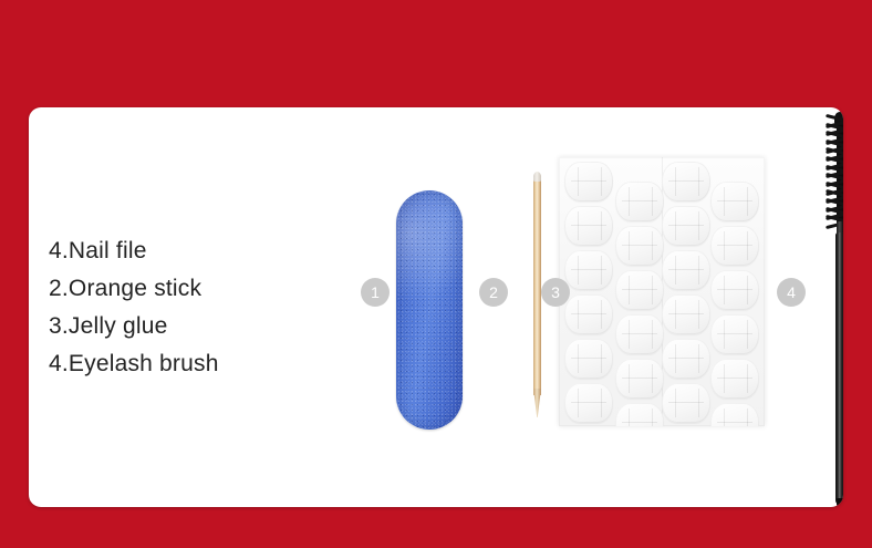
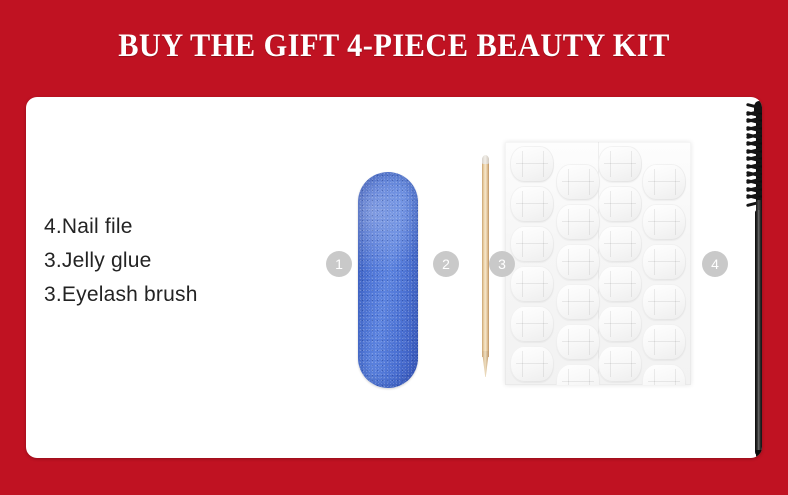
+ BUY THE GIFT 4-PIECE BEAUTY KIT
  4.Nail file
- 2.Orange stick
  3.Jelly glue
- 4.Eyelash brush
+ 3.Eyelash brush
  1
  2
  3
  4
